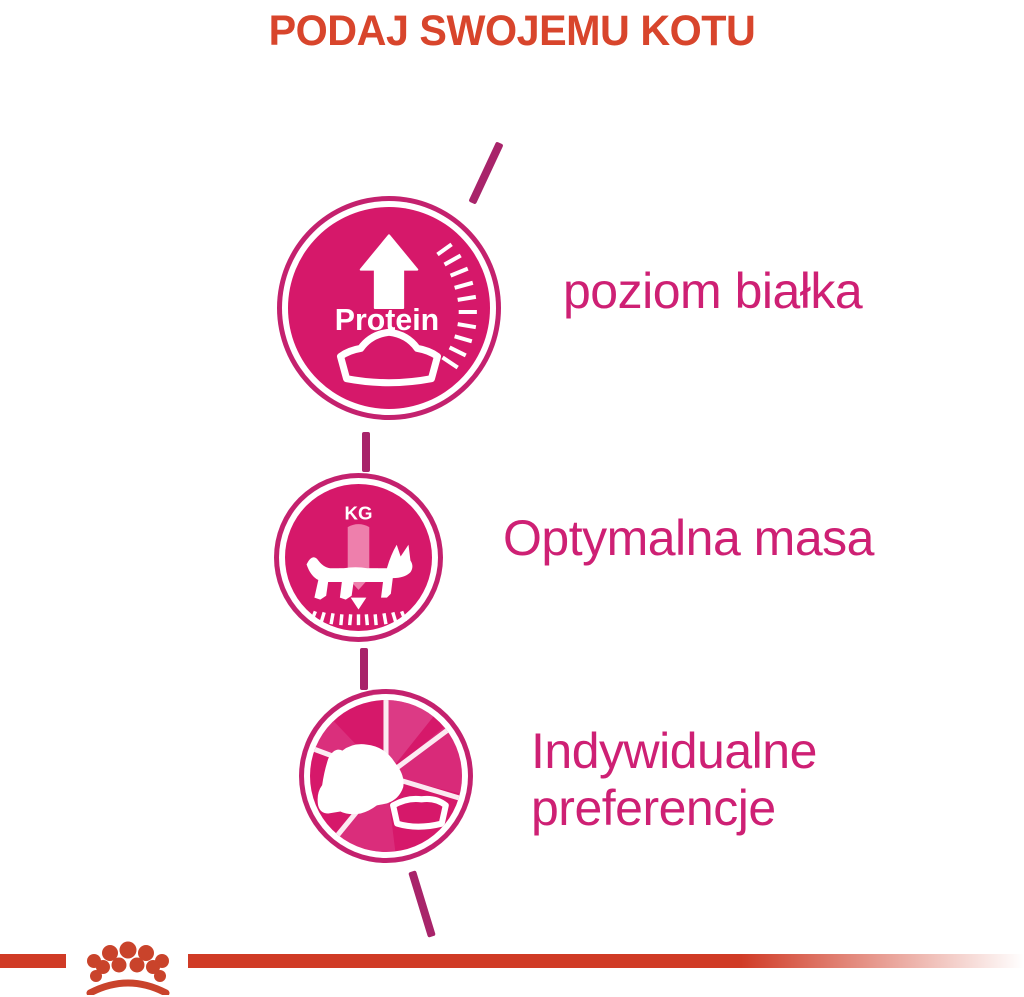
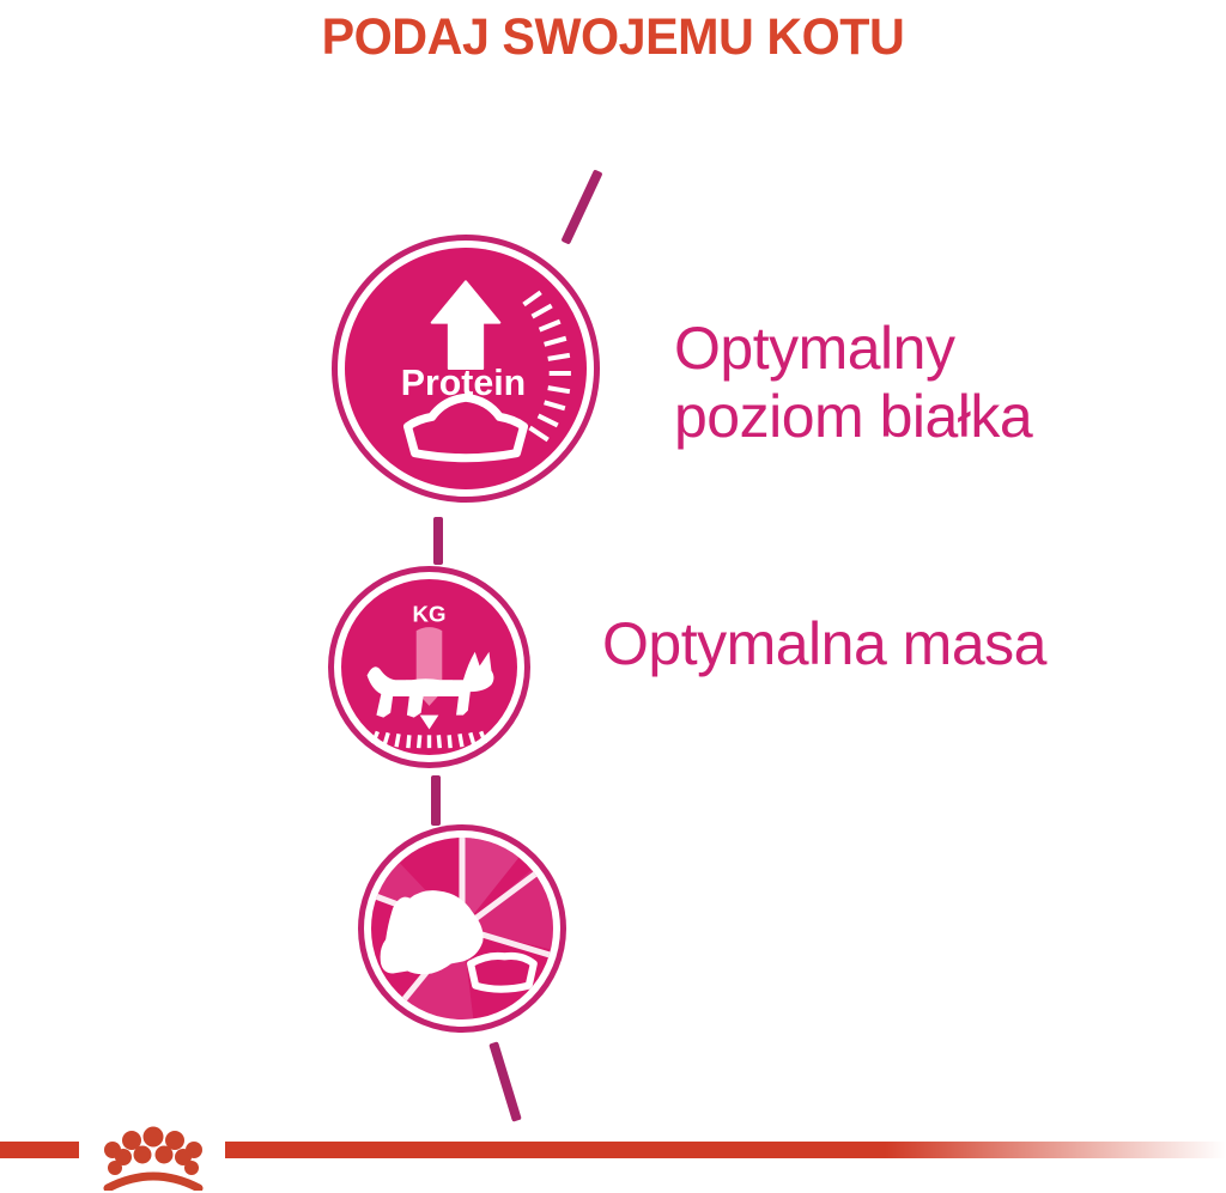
  PODAJ SWOJEMU KOTU
  Protein
  KG
+ Optymalny
  poziom białka
  Optymalna masa
- Indywidualne
- preferencje
